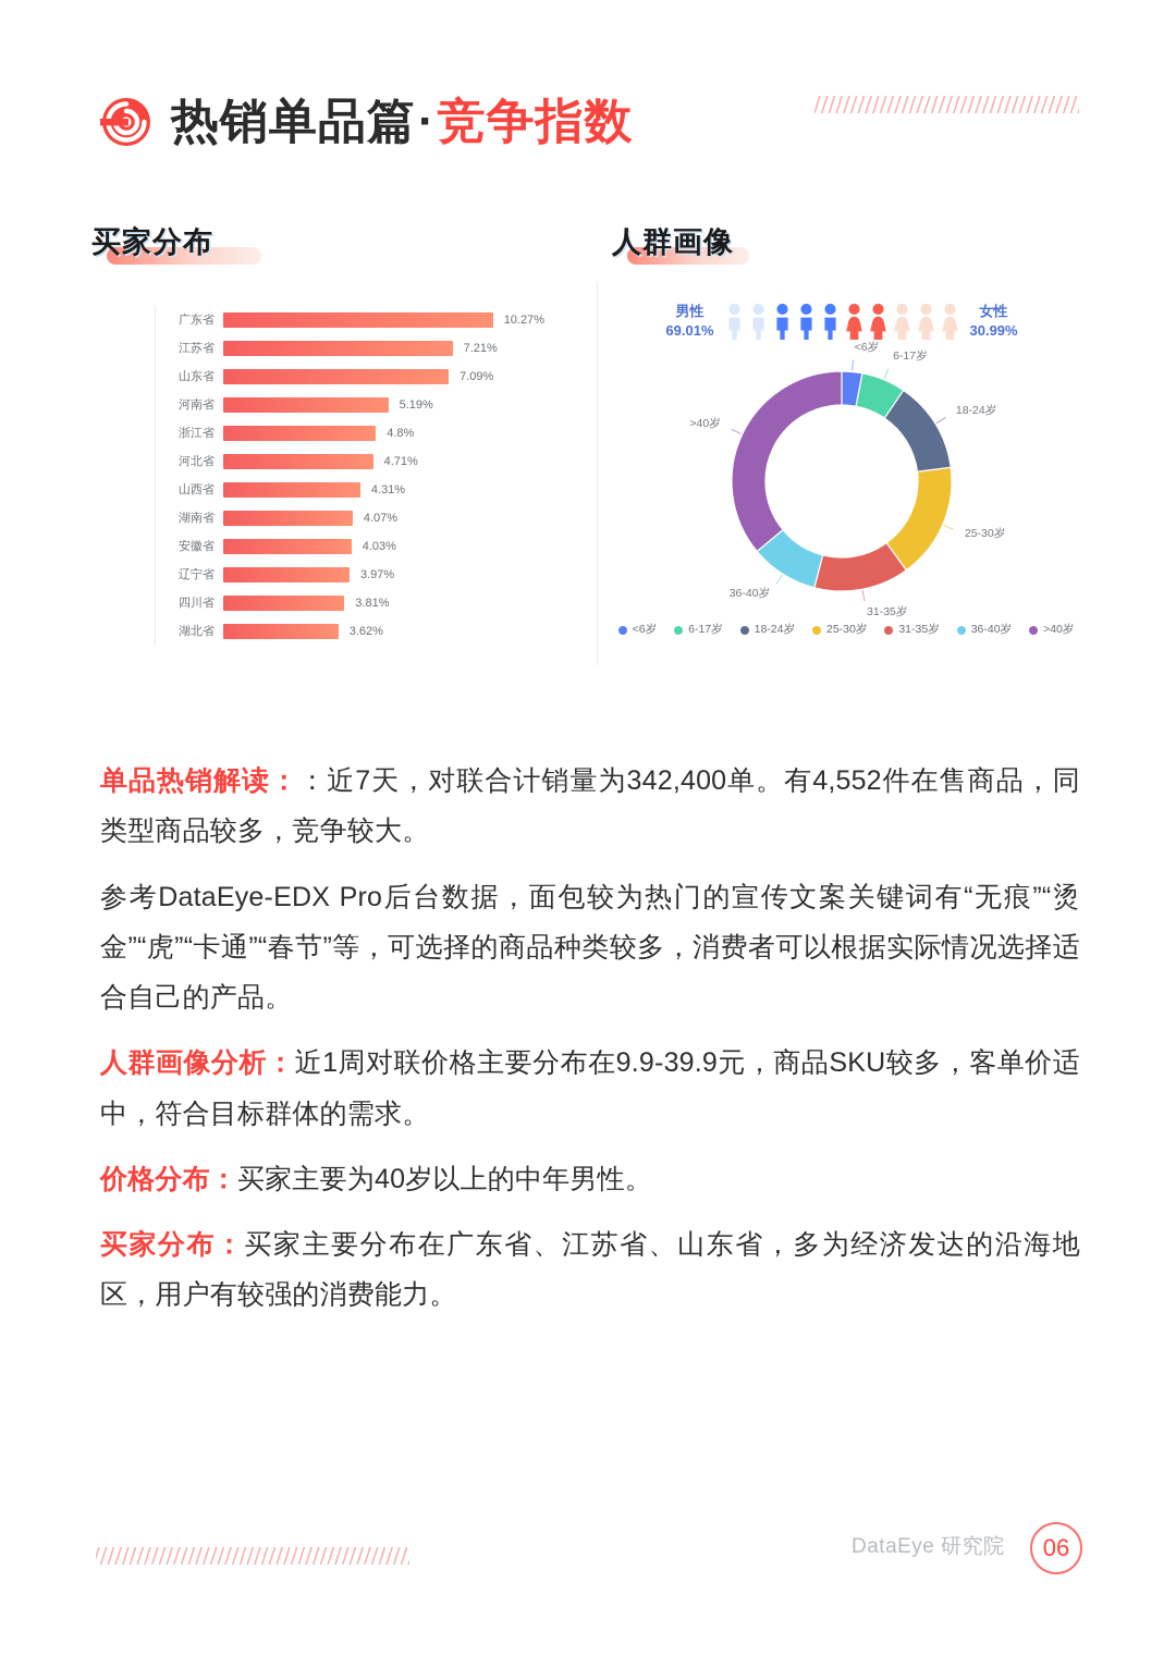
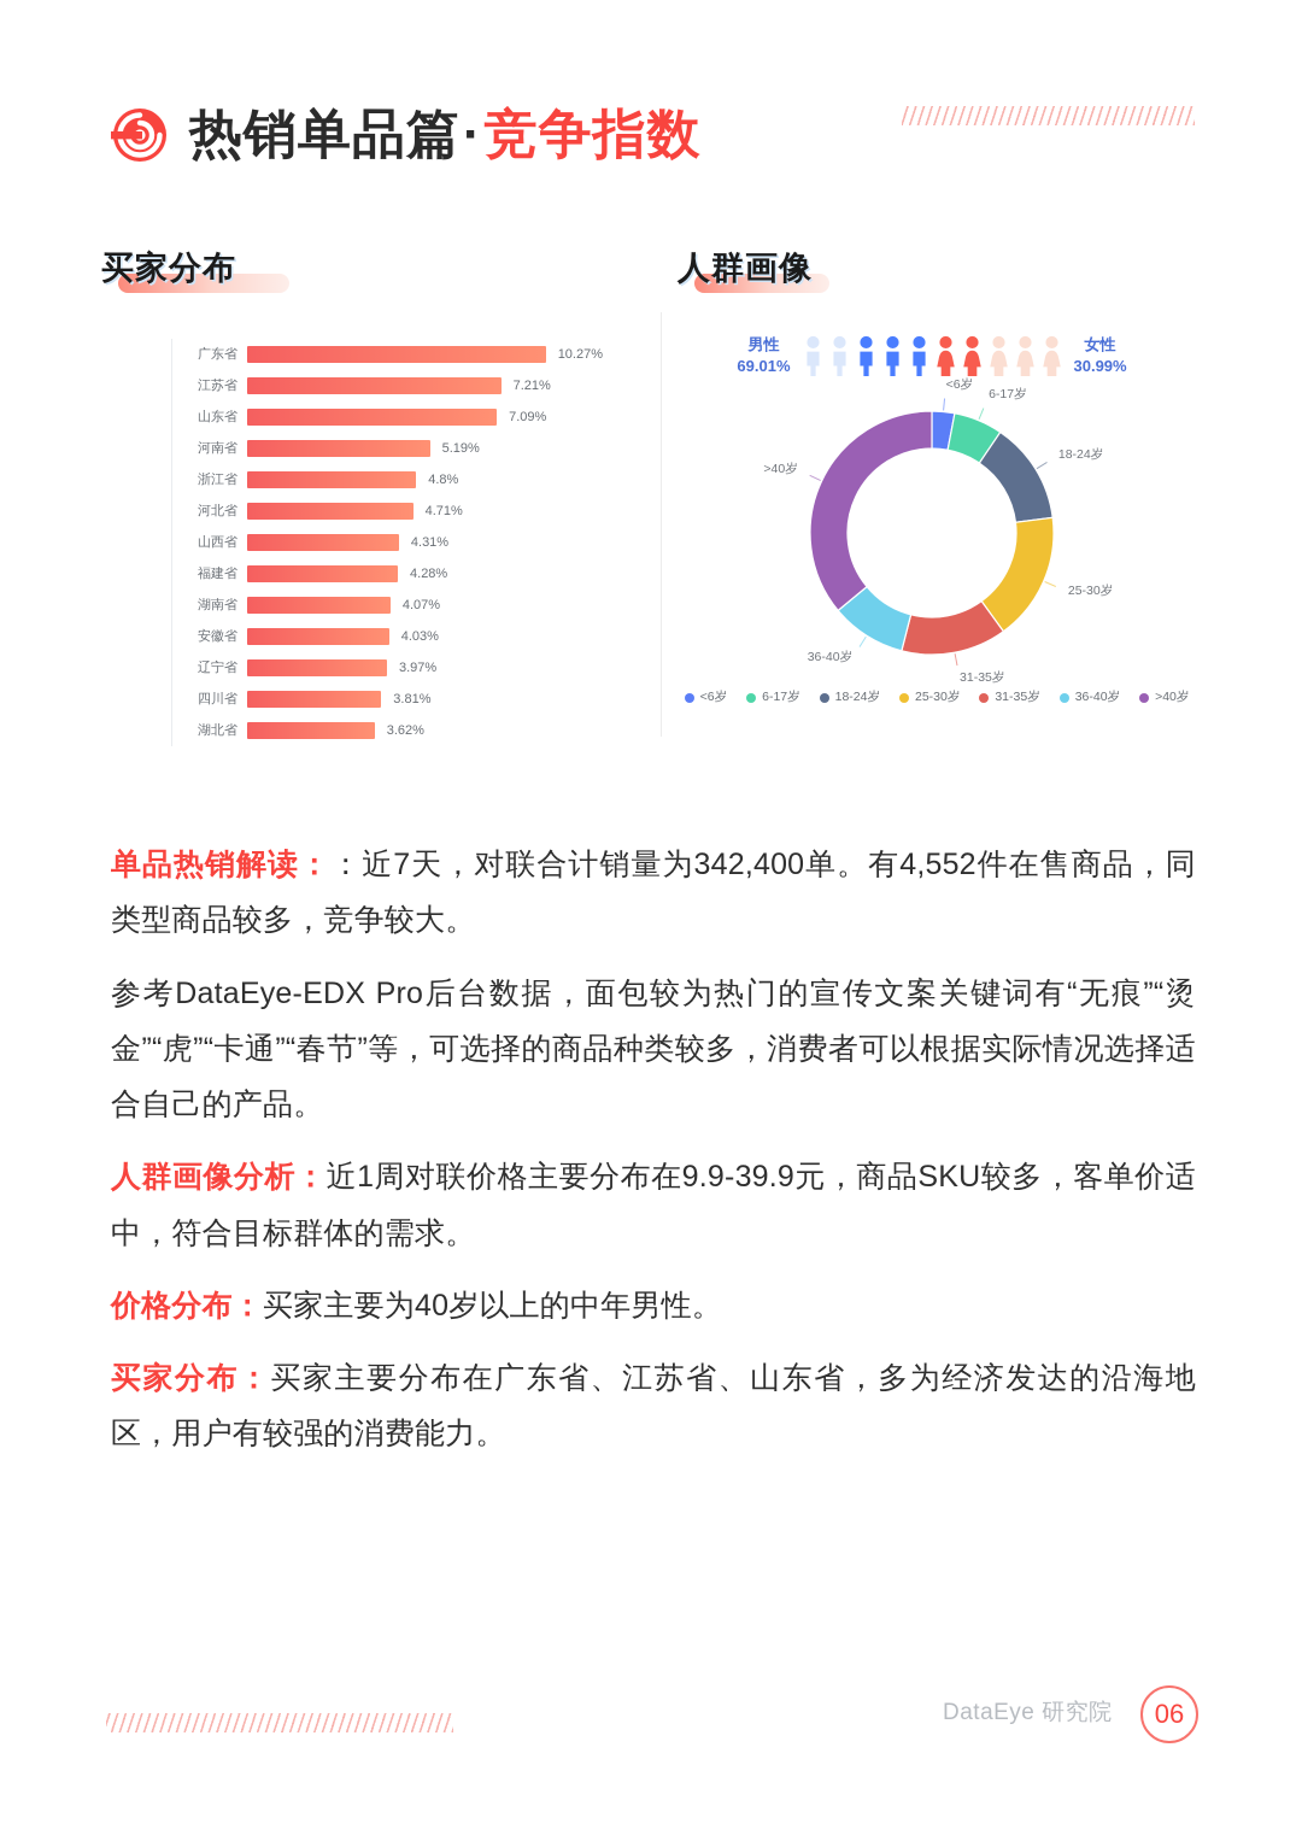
  热销单品篇·竞争指数
  买家分布
  广东省
  10.27%
  江苏省
  7.21%
  山东省
  7.09%
  河南省
  5.19%
  浙江省
  4.8%
  河北省
  4.71%
  山西省
  4.31%
+ 福建省
+ 4.28%
  湖南省
  4.07%
  安徽省
  4.03%
  辽宁省
  3.97%
  四川省
  3.81%
  湖北省
  3.62%
  人群画像
  男性
  69.01%
  女性
  30.99%
  <6岁
  6-17岁
  18-24岁
  25-30岁
  31-35岁
  36-40岁
  >40岁
  <6岁
  6-17岁
  18-24岁
  25-30岁
  31-35岁
  36-40岁
  >40岁
  单品热销解读：：近7天，对联合计销量为342,400单。有4,552件在售商品，同类型商品较多，竞争较大。
  参考DataEye-EDX Pro后台数据，面包较为热门的宣传文案关键词有“无痕”“烫金”“虎”“卡通”“春节”等，可选择的商品种类较多，消费者可以根据实际情况选择适合自己的产品。
  人群画像分析：近1周对联价格主要分布在9.9-39.9元，商品SKU较多，客单价适中，符合目标群体的需求。
  价格分布：买家主要为40岁以上的中年男性。
  买家分布：买家主要分布在广东省、江苏省、山东省，多为经济发达的沿海地区，用户有较强的消费能力。
  DataEye 研究院
  06
